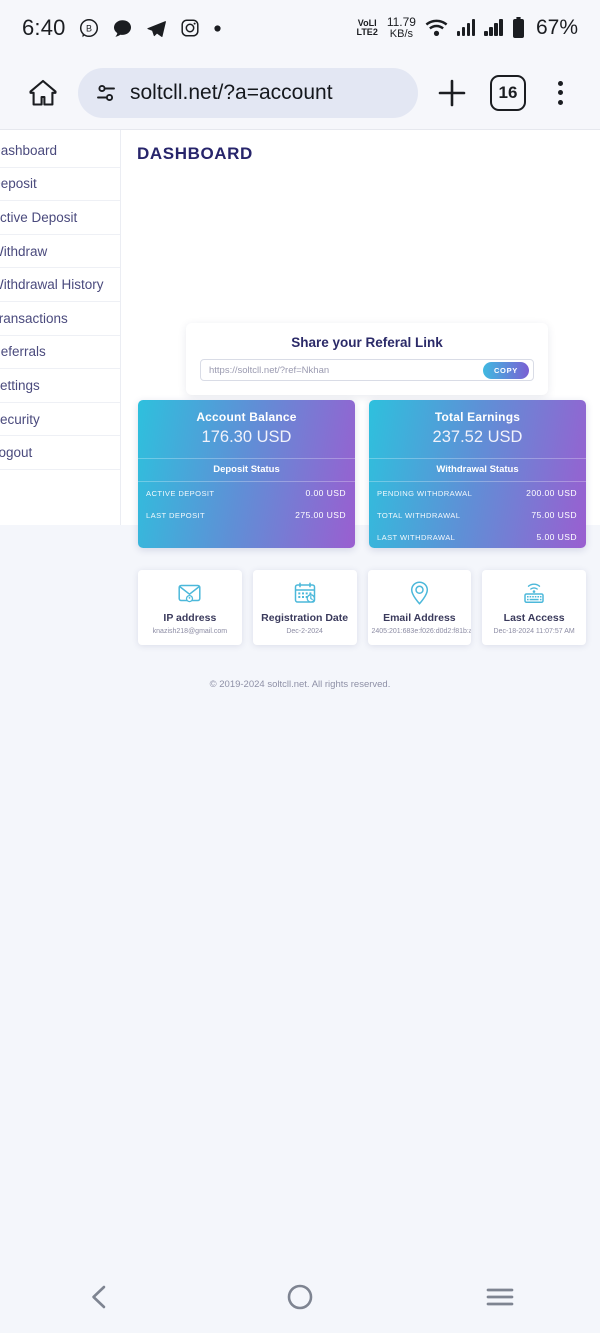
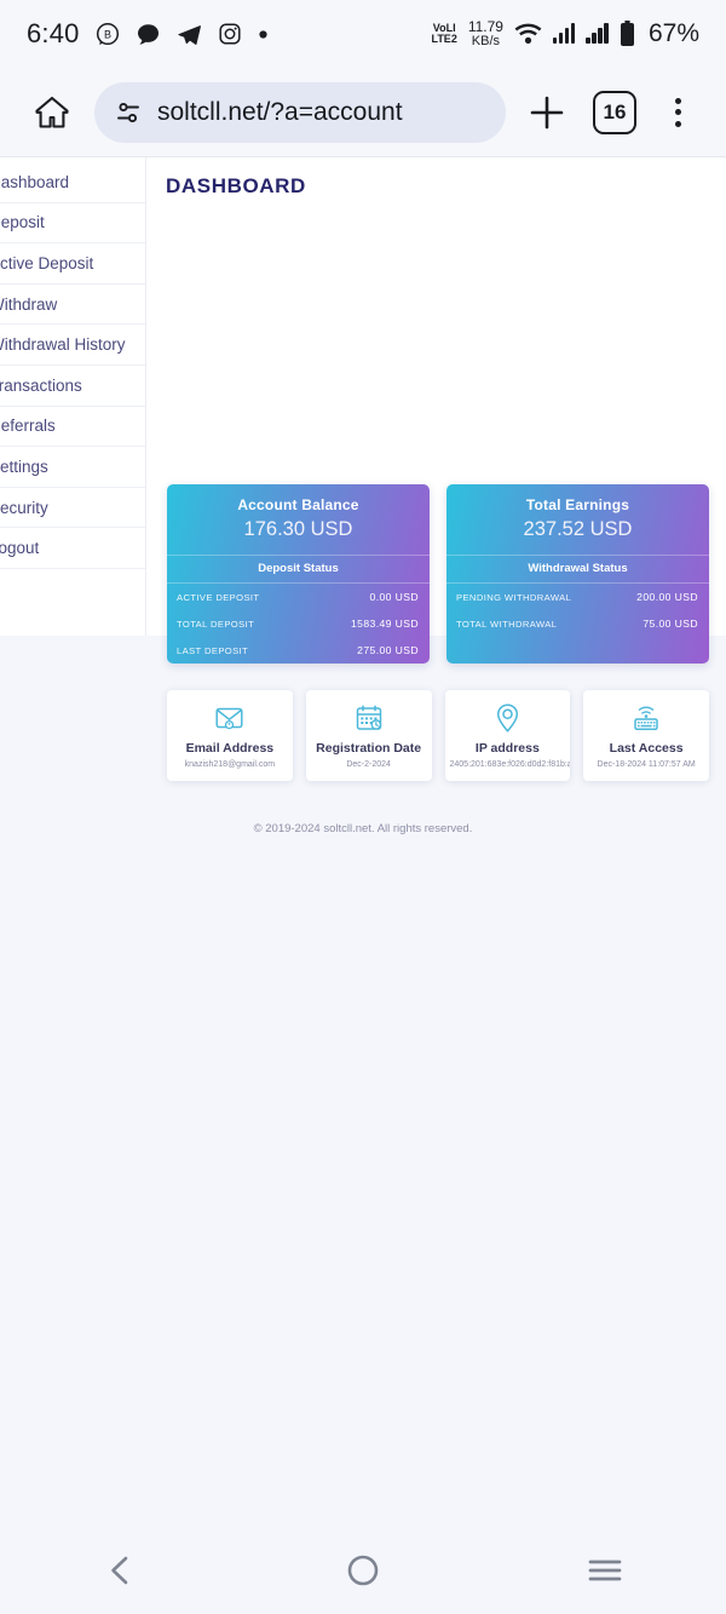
  6:40
  B
  VoLI
  LTE2
  11.79
  KB/s
  67%
  soltcll.net/?a=account
  16
  ashboard
  eposit
  ctive Deposit
  ithdraw
  ithdrawal History
  ransactions
  eferrals
  ettings
  ecurity
  ogout
  DASHBOARD
- Share your Referal Link
- https://soltcll.net/?ref=Nkhan
- COPY
  Account Balance
  176.30 USD
  Deposit Status
  ACTIVE DEPOSIT
  0.00 USD
+ TOTAL DEPOSIT
+ 1583.49 USD
  LAST DEPOSIT
  275.00 USD
  Total Earnings
  237.52 USD
  Withdrawal Status
  PENDING WITHDRAWAL
  200.00 USD
  TOTAL WITHDRAWAL
  75.00 USD
- LAST WITHDRAWAL
- 5.00 USD
- IP address
+ Email Address
  Registration Date
- Email Address
+ IP address
  Last Access
  © 2019-2024 soltcll.net. All rights reserved.
